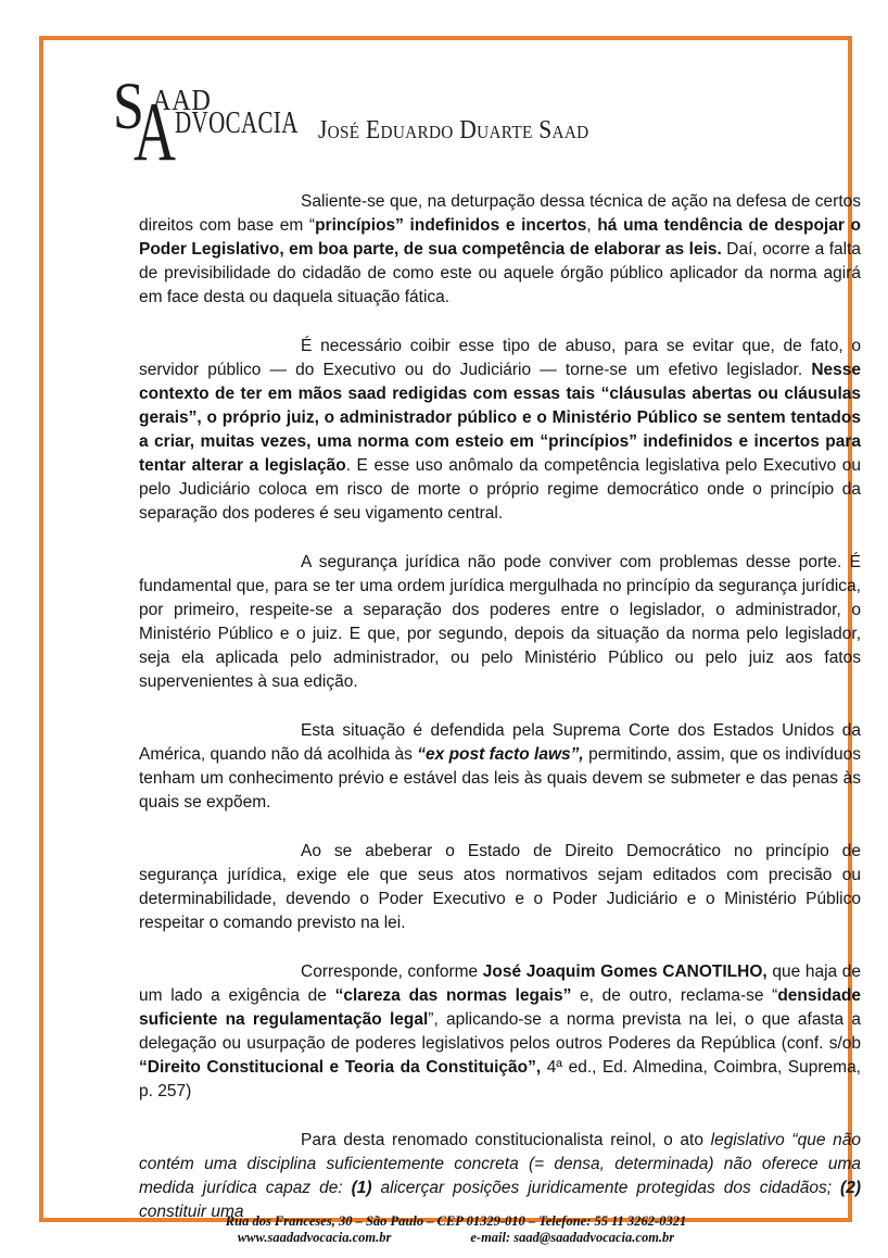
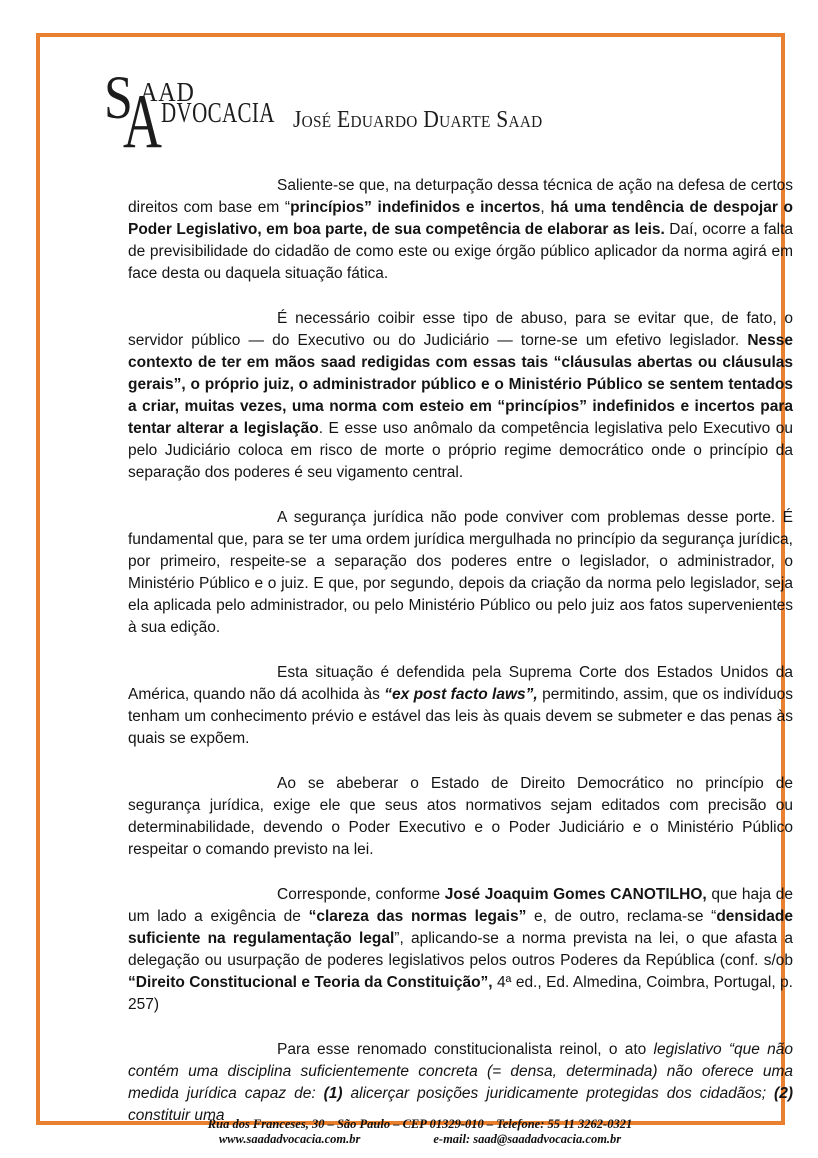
  S
  AAD
  A
  DVOCACIA
  José Eduardo Duarte Saad
- Saliente-se que, na deturpação dessa técnica de ação na defesa de certos direitos com base em “princípios” indefinidos e incertos, há uma tendência de despojar o Poder Legislativo, em boa parte, de sua competência de elaborar as leis. Daí, ocorre a falta de previsibilidade do cidadão de como este ou aquele órgão público aplicador da norma agirá em face desta ou daquela situação fática.
+ Saliente-se que, na deturpação dessa técnica de ação na defesa de certos direitos com base em “princípios” indefinidos e incertos, há uma tendência de despojar o Poder Legislativo, em boa parte, de sua competência de elaborar as leis. Daí, ocorre a falta de previsibilidade do cidadão de como este ou exige órgão público aplicador da norma agirá em face desta ou daquela situação fática.
  É necessário coibir esse tipo de abuso, para se evitar que, de fato, o servidor público — do Executivo ou do Judiciário — torne-se um efetivo legislador. Nesse contexto de ter em mãos saad redigidas com essas tais “cláusulas abertas ou cláusulas gerais”, o próprio juiz, o administrador público e o Ministério Público se sentem tentados a criar, muitas vezes, uma norma com esteio em “princípios” indefinidos e incertos para tentar alterar a legislação. E esse uso anômalo da competência legislativa pelo Executivo ou pelo Judiciário coloca em risco de morte o próprio regime democrático onde o princípio da separação dos poderes é seu vigamento central.
- A segurança jurídica não pode conviver com problemas desse porte. É fundamental que, para se ter uma ordem jurídica mergulhada no princípio da segurança jurídica, por primeiro, respeite-se a separação dos poderes entre o legislador, o administrador, o Ministério Público e o juiz. E que, por segundo, depois da situação da norma pelo legislador, seja ela aplicada pelo administrador, ou pelo Ministério Público ou pelo juiz aos fatos supervenientes à sua edição.
+ A segurança jurídica não pode conviver com problemas desse porte. É fundamental que, para se ter uma ordem jurídica mergulhada no princípio da segurança jurídica, por primeiro, respeite-se a separação dos poderes entre o legislador, o administrador, o Ministério Público e o juiz. E que, por segundo, depois da criação da norma pelo legislador, seja ela aplicada pelo administrador, ou pelo Ministério Público ou pelo juiz aos fatos supervenientes à sua edição.
  Esta situação é defendida pela Suprema Corte dos Estados Unidos da América, quando não dá acolhida às “ex post facto laws”, permitindo, assim, que os indivíduos tenham um conhecimento prévio e estável das leis às quais devem se submeter e das penas às quais se expõem.
  Ao se abeberar o Estado de Direito Democrático no princípio de segurança jurídica, exige ele que seus atos normativos sejam editados com precisão ou determinabilidade, devendo o Poder Executivo e o Poder Judiciário e o Ministério Público respeitar o comando previsto na lei.
- Corresponde, conforme José Joaquim Gomes CANOTILHO, que haja de um lado a exigência de “clareza das normas legais” e, de outro, reclama-se “densidade suficiente na regulamentação legal”, aplicando-se a norma prevista na lei, o que afasta a delegação ou usurpação de poderes legislativos pelos outros Poderes da República (conf. s/ob “Direito Constitucional e Teoria da Constituição”, 4ª ed., Ed. Almedina, Coimbra, Suprema, p. 257)
+ Corresponde, conforme José Joaquim Gomes CANOTILHO, que haja de um lado a exigência de “clareza das normas legais” e, de outro, reclama-se “densidade suficiente na regulamentação legal”, aplicando-se a norma prevista na lei, o que afasta a delegação ou usurpação de poderes legislativos pelos outros Poderes da República (conf. s/ob “Direito Constitucional e Teoria da Constituição”, 4ª ed., Ed. Almedina, Coimbra, Portugal, p. 257)
- Para desta renomado constitucionalista reinol, o ato legislativo “que não contém uma disciplina suficientemente concreta (= densa, determinada) não oferece uma medida jurídica capaz de: (1) alicerçar posições juridicamente protegidas dos cidadãos; (2) constituir uma
+ Para esse renomado constitucionalista reinol, o ato legislativo “que não contém uma disciplina suficientemente concreta (= densa, determinada) não oferece uma medida jurídica capaz de: (1) alicerçar posições juridicamente protegidas dos cidadãos; (2) constituir uma
  Rua dos Franceses, 30 – São Paulo – CEP 01329-010 – Telefone: 55 11 3262-0321
  www.saadadvocacia.com.br
  e-mail: saad@saadadvocacia.com.br
